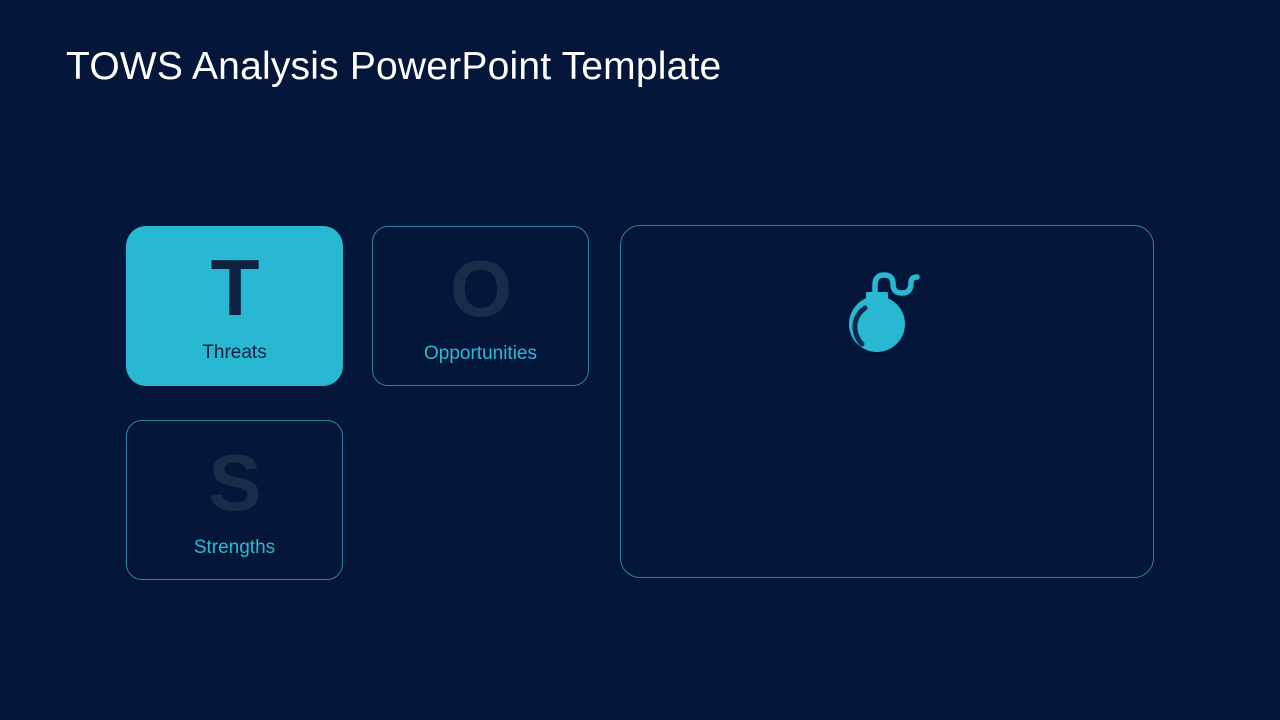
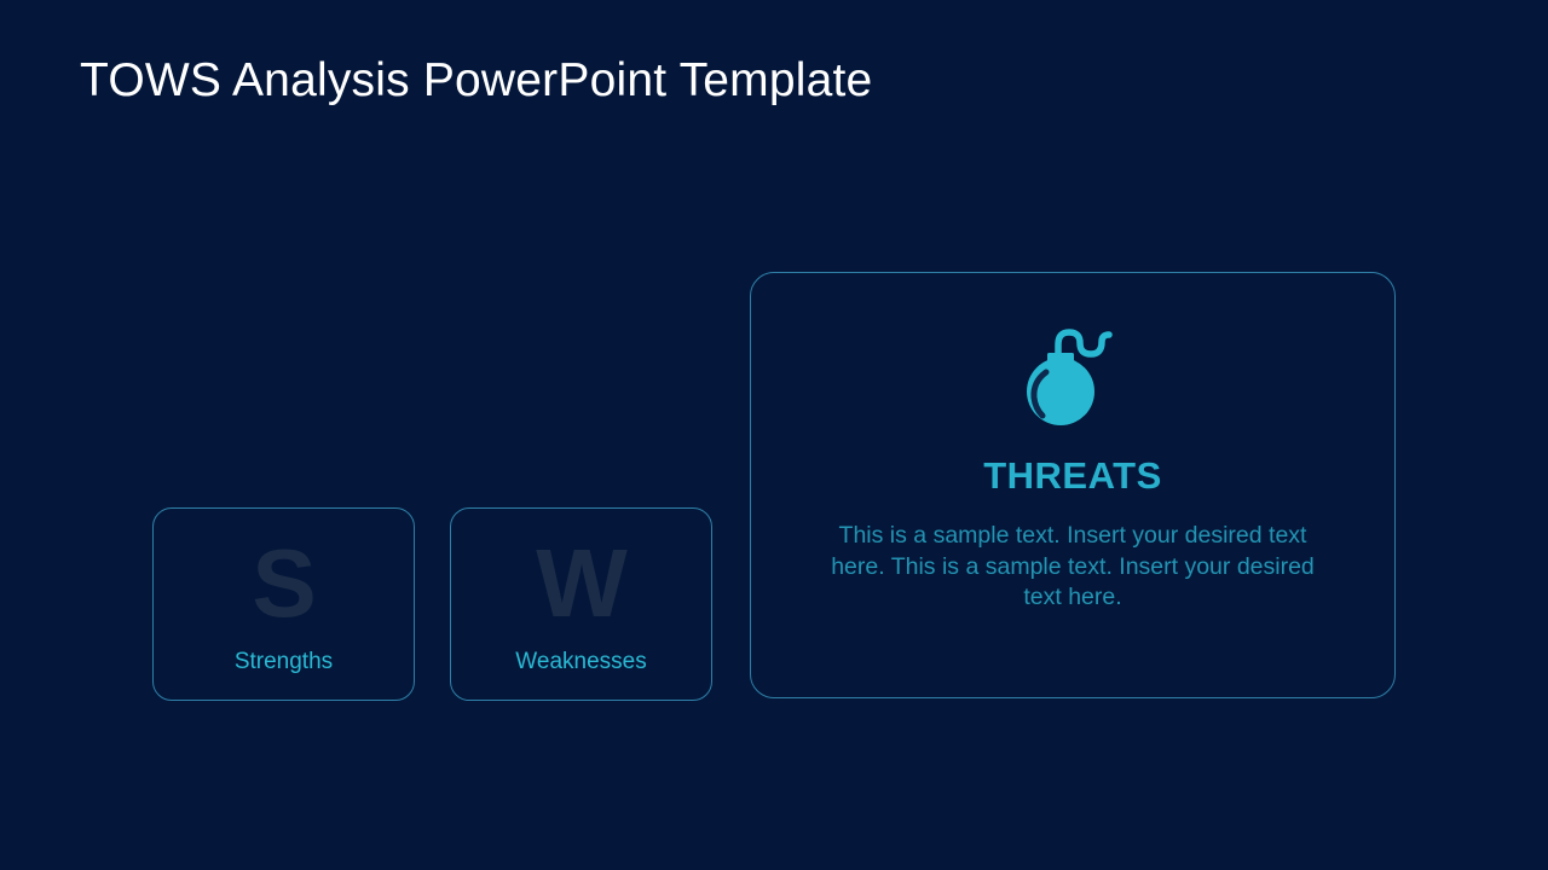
  TOWS Analysis PowerPoint Template
- T
- Threats
- Opportunities
  Strengths
+ Weaknesses
+ THREATS
+ This is a sample text. Insert your desired text here. This is a sample text. Insert your desired text here.
